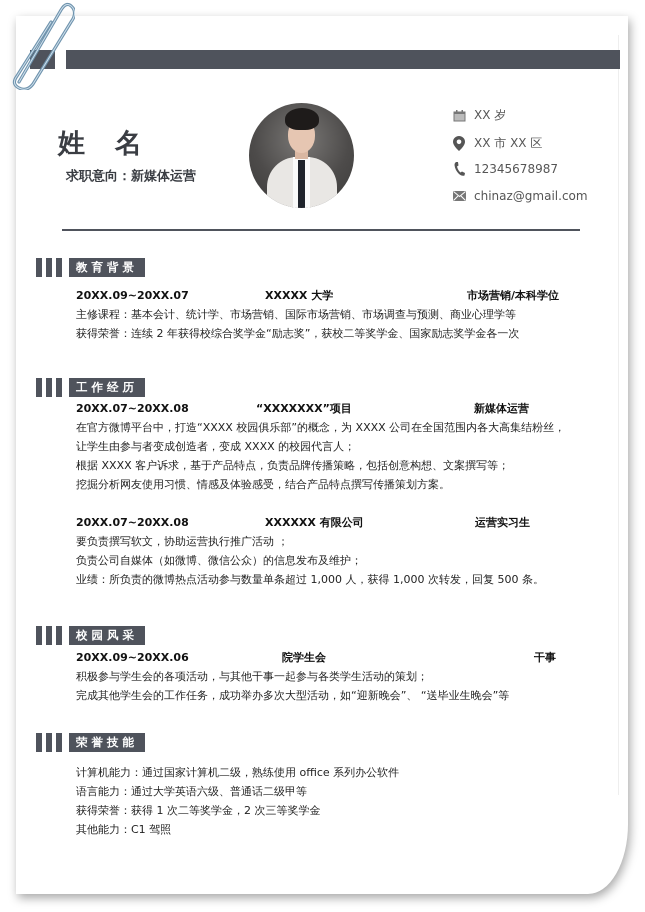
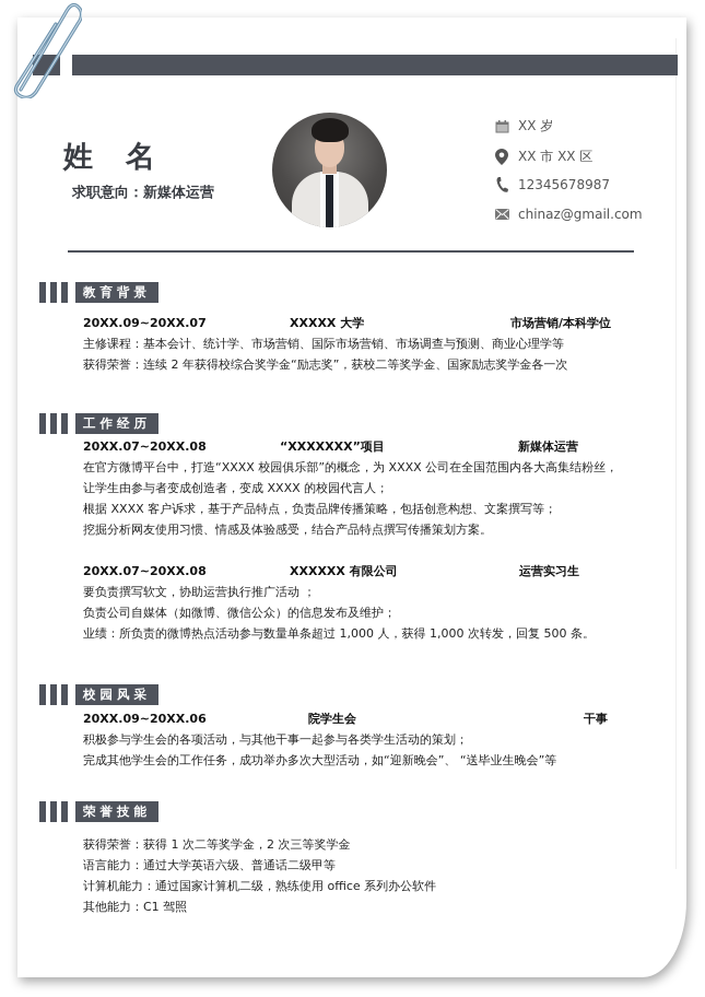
  姓名
  求职意向：新媒体运营
  XX 岁
  XX 市 XX 区
  12345678987
  chinaz@gmail.com
  教育背景
  20XX.09~20XX.07
  XXXXX 大学
  市场营销/本科学位
  主修课程：基本会计、统计学、市场营销、国际市场营销、市场调查与预测、商业心理学等
  获得荣誉：连续 2 年获得校综合奖学金“励志奖”，获校二等奖学金、国家励志奖学金各一次
  工作经历
  20XX.07~20XX.08
  “XXXXXXX”项目
  新媒体运营
  在官方微博平台中，打造“XXXX 校园俱乐部”的概念，为 XXXX 公司在全国范围内各大高集结粉丝，
  让学生由参与者变成创造者，变成 XXXX 的校园代言人；
  根据 XXXX 客户诉求，基于产品特点，负责品牌传播策略，包括创意构想、文案撰写等；
  挖掘分析网友使用习惯、情感及体验感受，结合产品特点撰写传播策划方案。
  20XX.07~20XX.08
  XXXXXX 有限公司
  运营实习生
  要负责撰写软文，协助运营执行推广活动 ；
  负责公司自媒体（如微博、微信公众）的信息发布及维护；
  业绩：所负责的微博热点活动参与数量单条超过 1,000 人，获得 1,000 次转发，回复 500 条。
  校园风采
  20XX.09~20XX.06
  院学生会
  干事
  积极参与学生会的各项活动，与其他干事一起参与各类学生活动的策划；
  完成其他学生会的工作任务，成功举办多次大型活动，如“迎新晚会”、 “送毕业生晚会”等
  荣誉技能
- 计算机能力：通过国家计算机二级，熟练使用 office 系列办公软件
+ 获得荣誉：获得 1 次二等奖学金，2 次三等奖学金
  语言能力：通过大学英语六级、普通话二级甲等
- 获得荣誉：获得 1 次二等奖学金，2 次三等奖学金
+ 计算机能力：通过国家计算机二级，熟练使用 office 系列办公软件
  其他能力：C1 驾照
